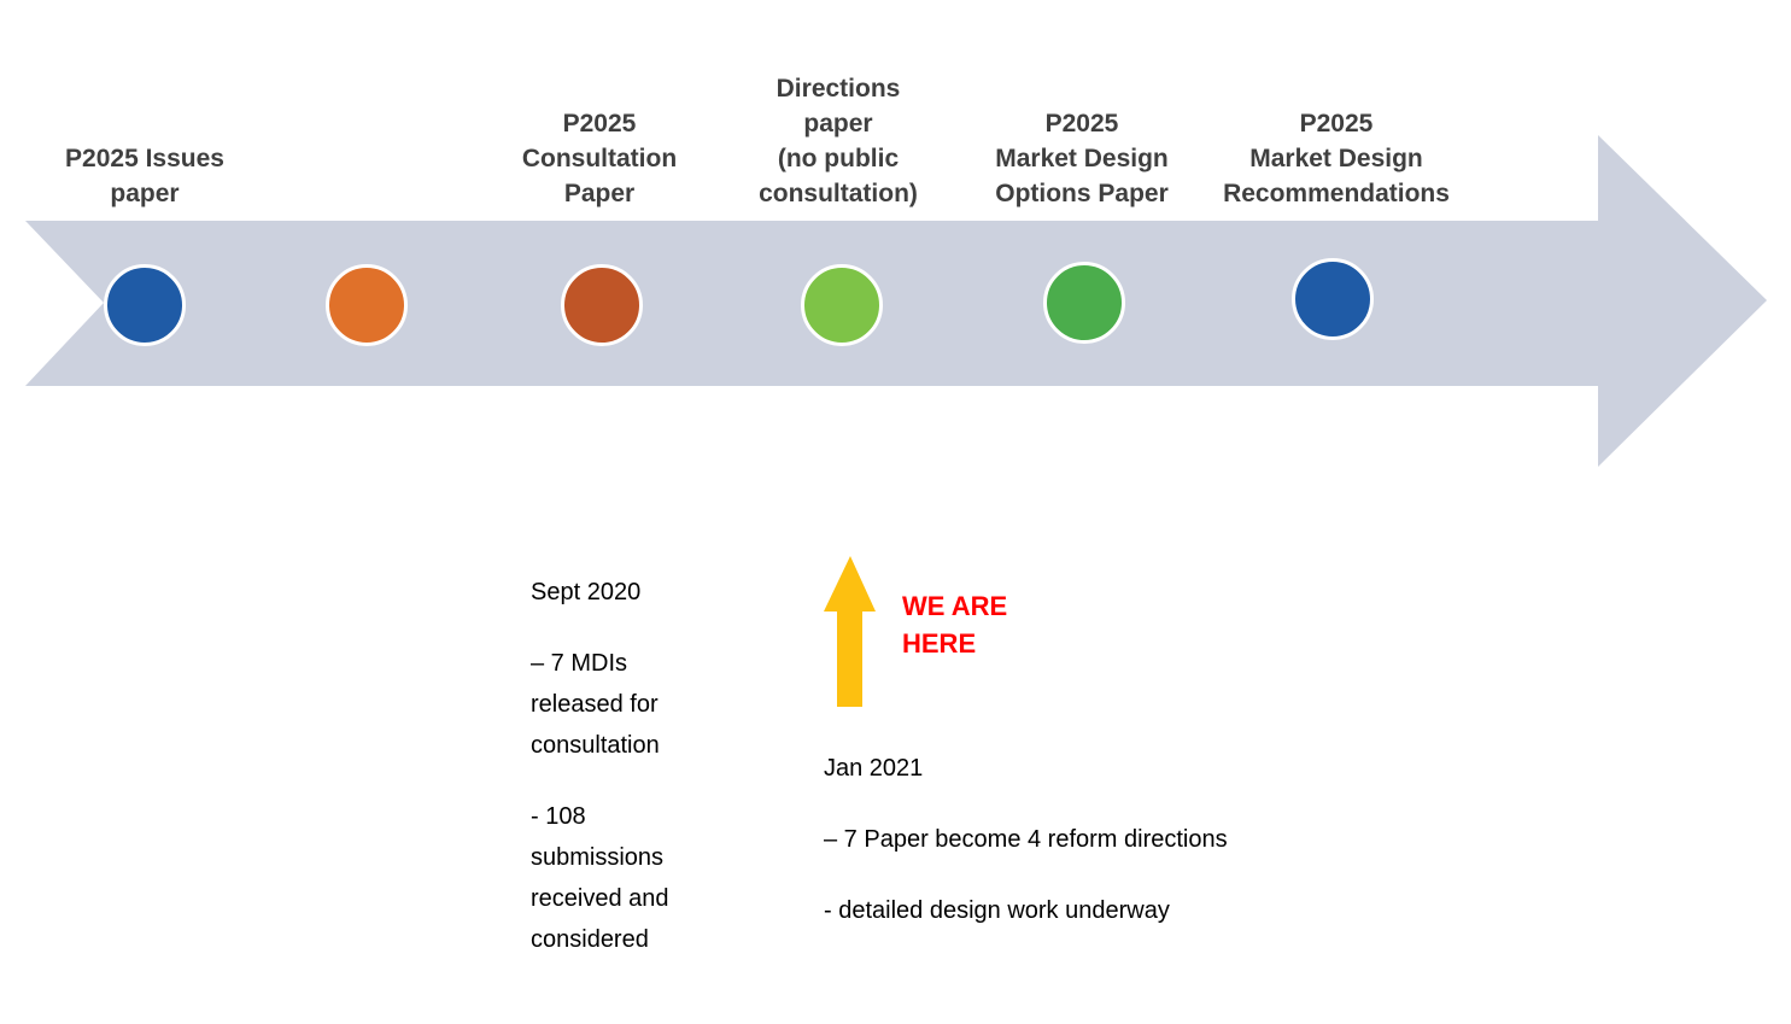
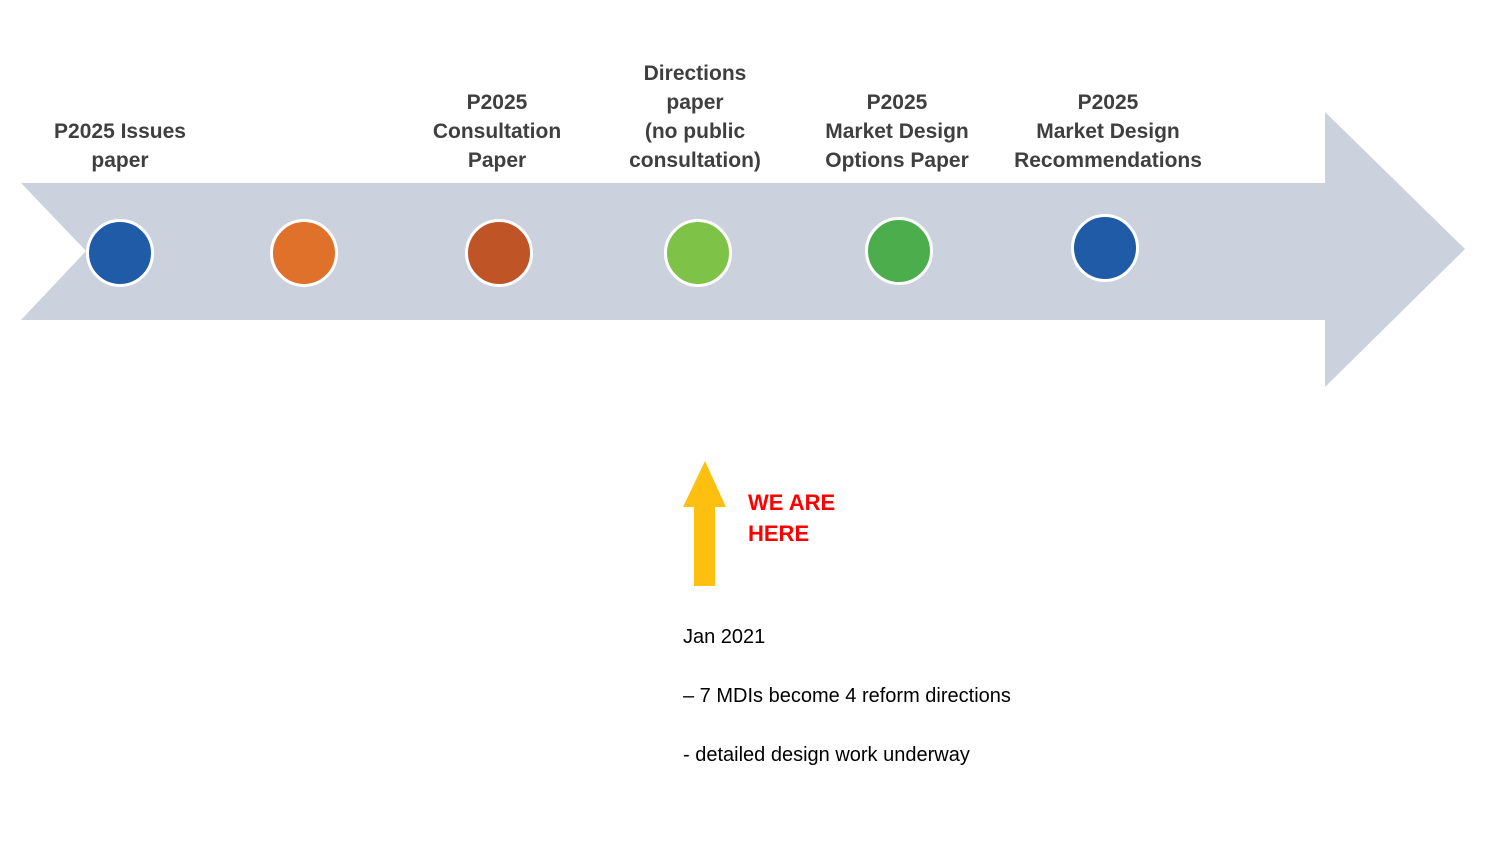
  P2025 Issues
  paper
  P2025
  Consultation
  Paper
  Directions
  paper
  (no public
  consultation)
  P2025
  Market Design
  Options Paper
  P2025
  Market Design
  Recommendations
- Sept 2020
- – 7 MDIs
- released for
- consultation
- - 108
- submissions
- received and
- considered
  WE ARE
  HERE
  Jan 2021
- – 7 Paper become 4 reform directions
+ – 7 MDIs become 4 reform directions
  - detailed design work underway
